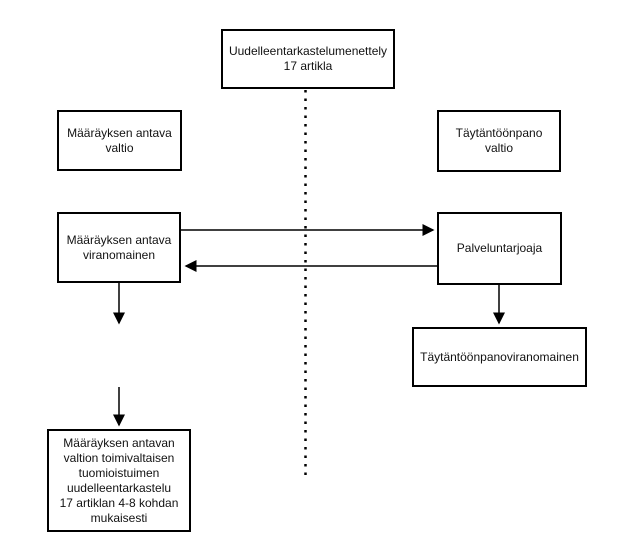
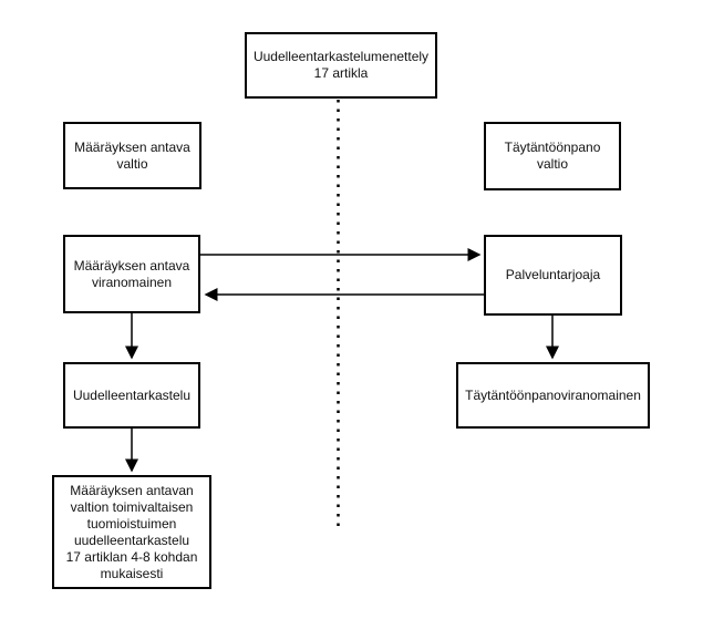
  Uudelleentarkastelumenettely
  17 artikla
  Määräyksen antava
  valtio
  Täytäntöönpano
  valtio
  Määräyksen antava
  viranomainen
  Palveluntarjoaja
+ Uudelleentarkastelu
  Täytäntöönpanoviranomainen
  Määräyksen antavan
  valtion toimivaltaisen
  tuomioistuimen
  uudelleentarkastelu
  17 artiklan 4-8 kohdan
  mukaisesti
